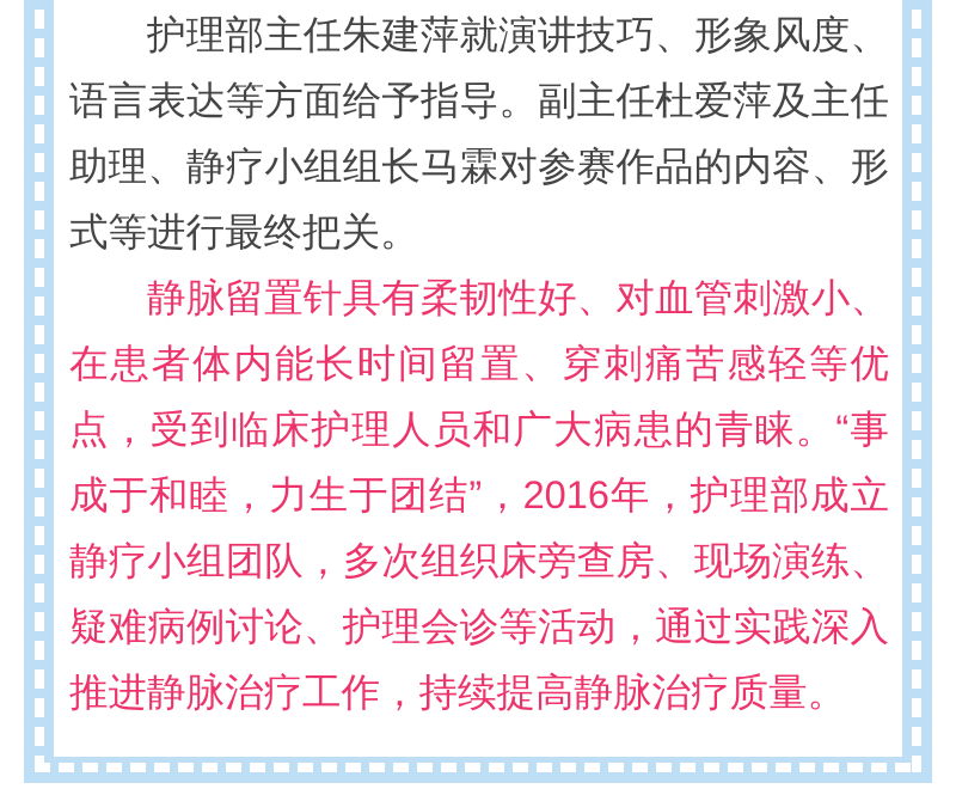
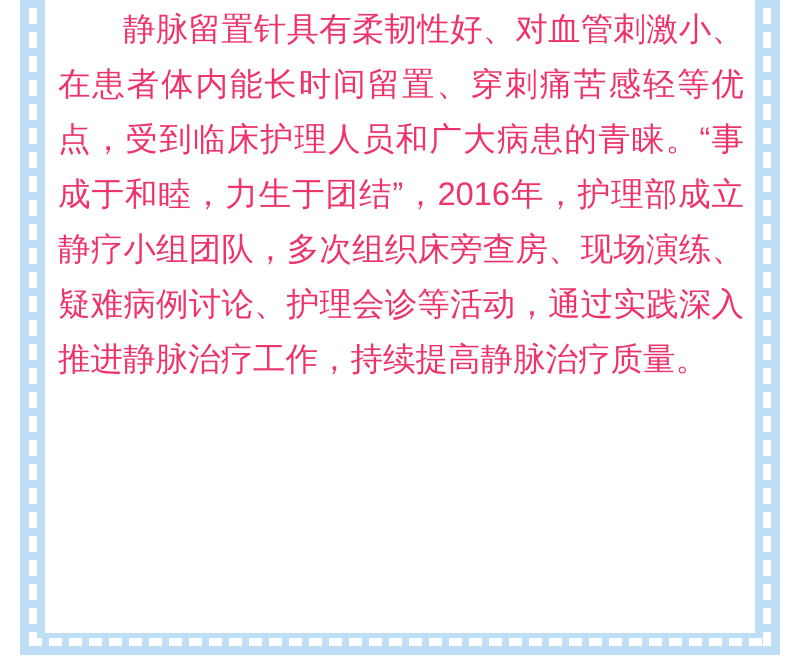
- 护理部主任朱建萍就演讲技巧、形象风度、语言表达等方面给予指导。副主任杜爱萍及主任助理、静疗小组组长马霖对参赛作品的内容、形式等进行最终把关。
  静脉留置针具有柔韧性好、对血管刺激小、在患者体内能长时间留置、穿刺痛苦感轻等优点，受到临床护理人员和广大病患的青睐。“事成于和睦，力生于团结”，2016年，护理部成立静疗小组团队，多次组织床旁查房、现场演练、疑难病例讨论、护理会诊等活动，通过实践深入推进静脉治疗工作，持续提高静脉治疗质量。
